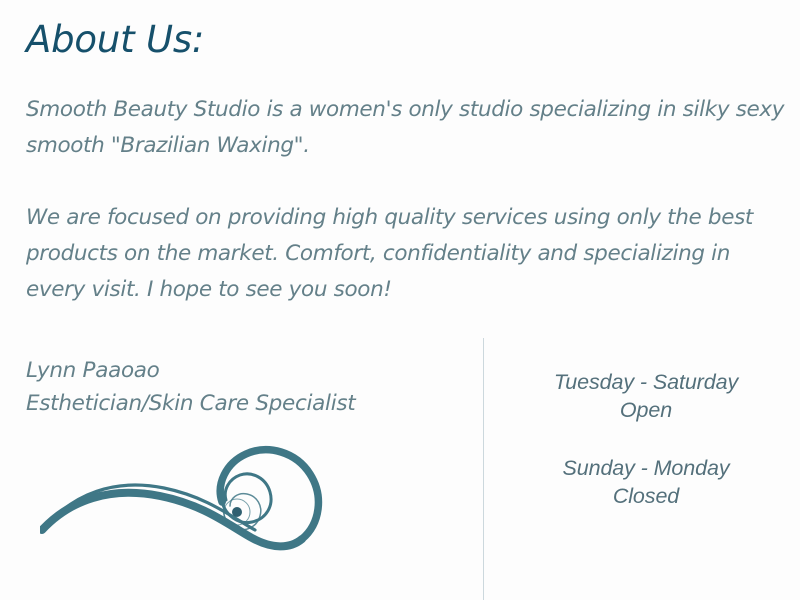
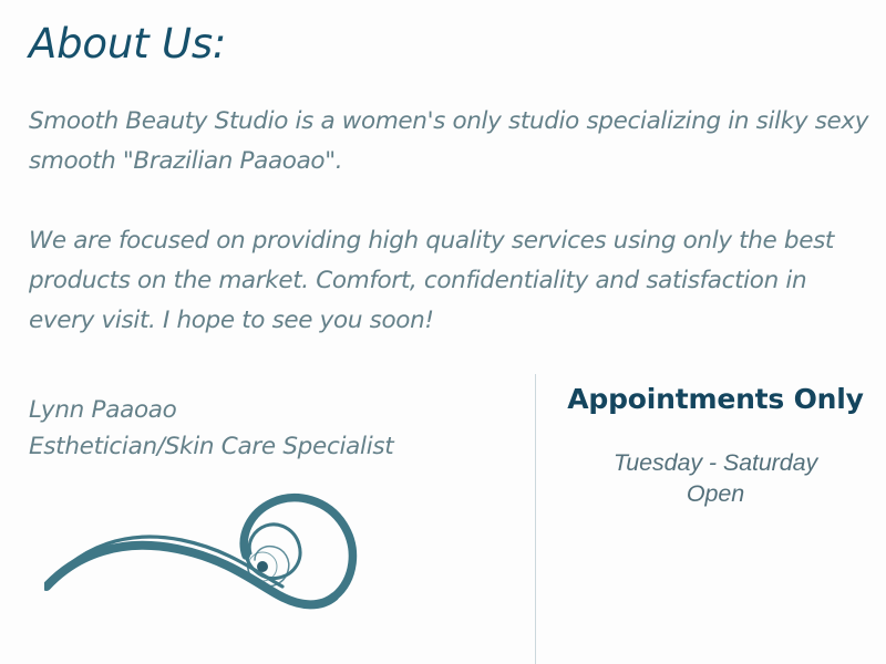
  About Us:
- Smooth Beauty Studio is a women's only studio specializing in silky sexy smooth "Brazilian Waxing".
+ Smooth Beauty Studio is a women's only studio specializing in silky sexy smooth "Brazilian Paaoao".
- We are focused on providing high quality services using only the best products on the market. Comfort, confidentiality and specializing in every visit. I hope to see you soon!
+ We are focused on providing high quality services using only the best products on the market. Comfort, confidentiality and satisfaction in every visit. I hope to see you soon!
  Lynn Paaoao
  Esthetician/Skin Care Specialist
+ Appointments Only
  Tuesday - Saturday
  Open
- Sunday - Monday
- Closed
